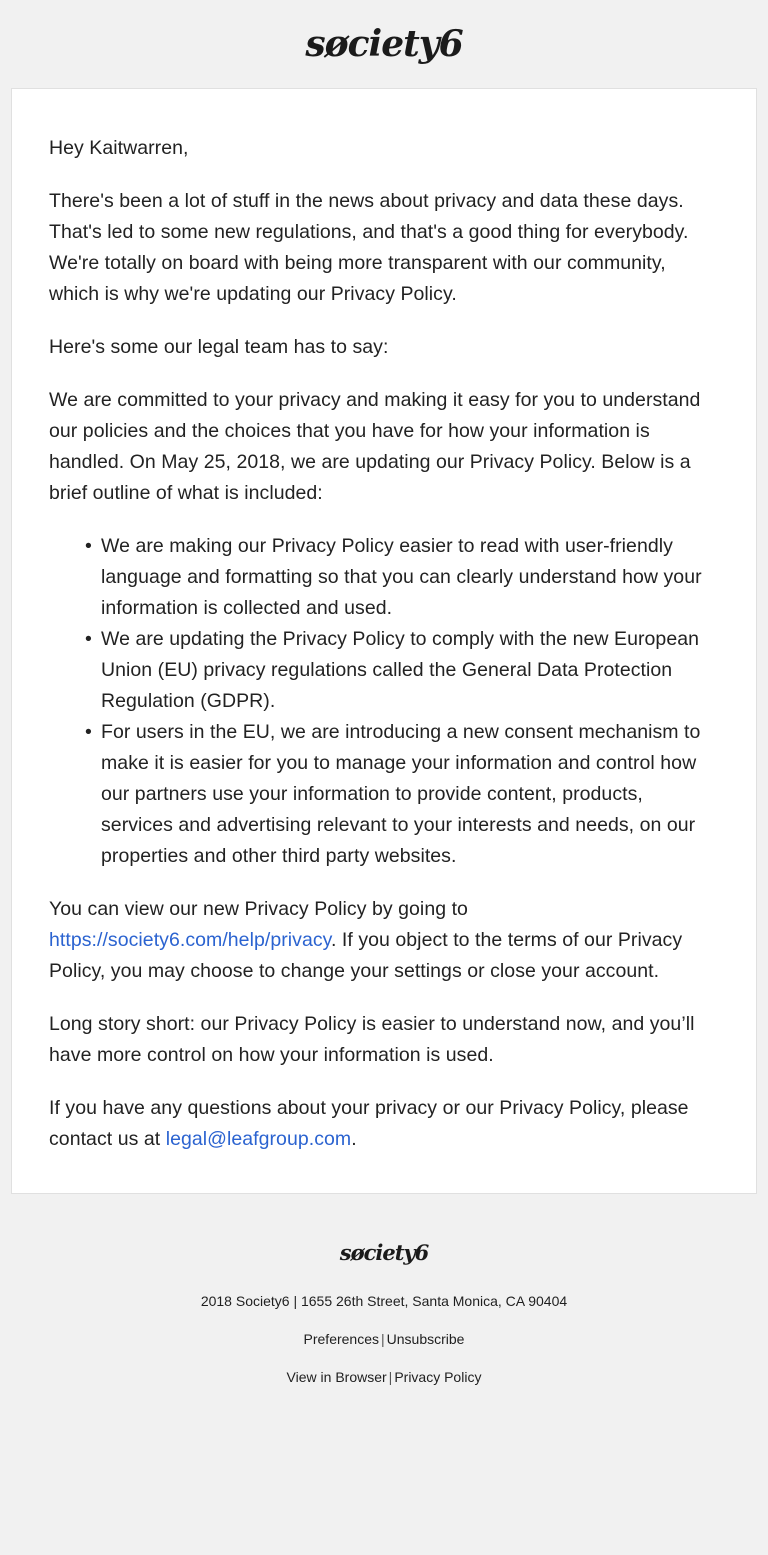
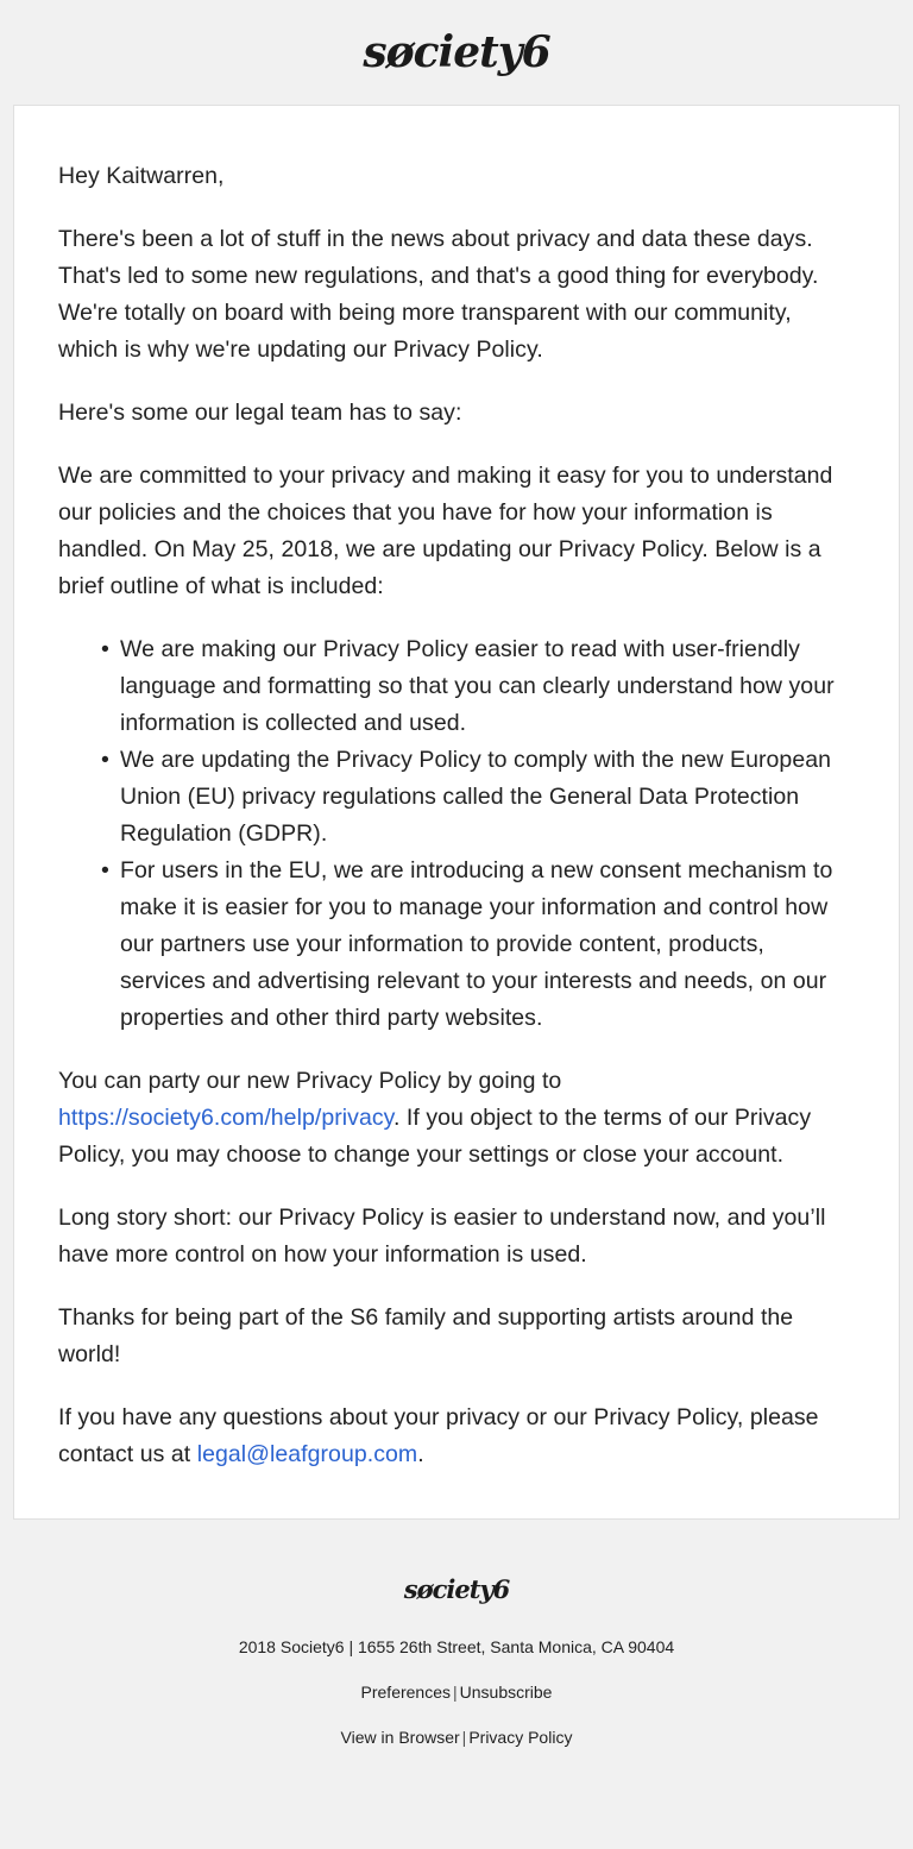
  søciety6
  Hey Kaitwarren,
  There's been a lot of stuff in the news about privacy and data these days. That's led to some new regulations, and that's a good thing for everybody. We're totally on board with being more transparent with our community, which is why we're updating our Privacy Policy.
  Here's some our legal team has to say:
  We are committed to your privacy and making it easy for you to understand our policies and the choices that you have for how your information is handled. On May 25, 2018, we are updating our Privacy Policy. Below is a brief outline of what is included:
  We are making our Privacy Policy easier to read with user-friendly language and formatting so that you can clearly understand how your information is collected and used.
  We are updating the Privacy Policy to comply with the new European Union (EU) privacy regulations called the General Data Protection Regulation (GDPR).
  For users in the EU, we are introducing a new consent mechanism to make it is easier for you to manage your information and control how our partners use your information to provide content, products, services and advertising relevant to your interests and needs, on our properties and other third party websites.
- You can view our new Privacy Policy by going to https://society6.com/help/privacy. If you object to the terms of our Privacy Policy, you may choose to change your settings or close your account.
+ You can party our new Privacy Policy by going to https://society6.com/help/privacy. If you object to the terms of our Privacy Policy, you may choose to change your settings or close your account.
  Long story short: our Privacy Policy is easier to understand now, and you’ll have more control on how your information is used.
+ Thanks for being part of the S6 family and supporting artists around the world!
  If you have any questions about your privacy or our Privacy Policy, please contact us at legal@leafgroup.com.
  søciety6
  2018 Society6 | 1655 26th Street, Santa Monica, CA 90404
  Preferences | Unsubscribe
  View in Browser | Privacy Policy
